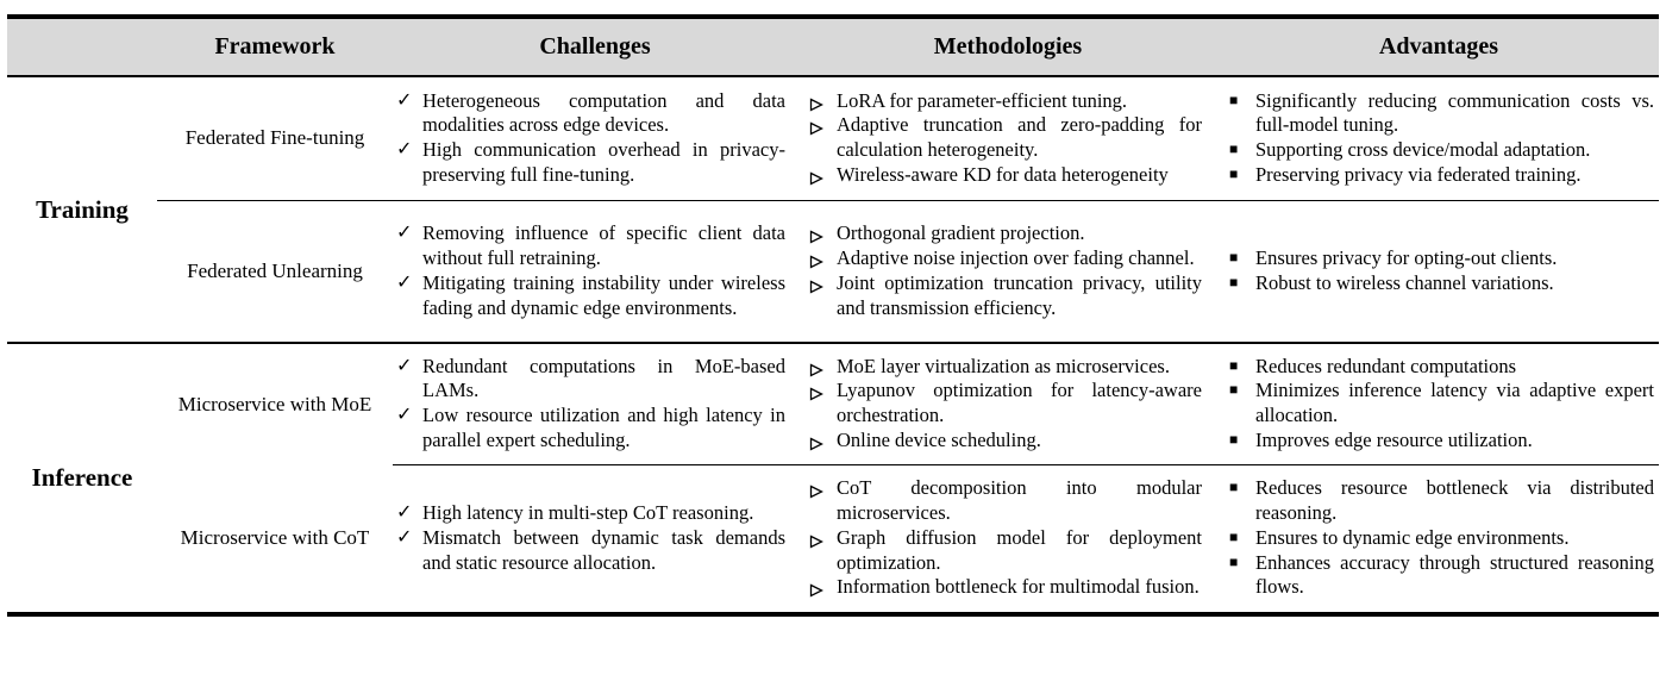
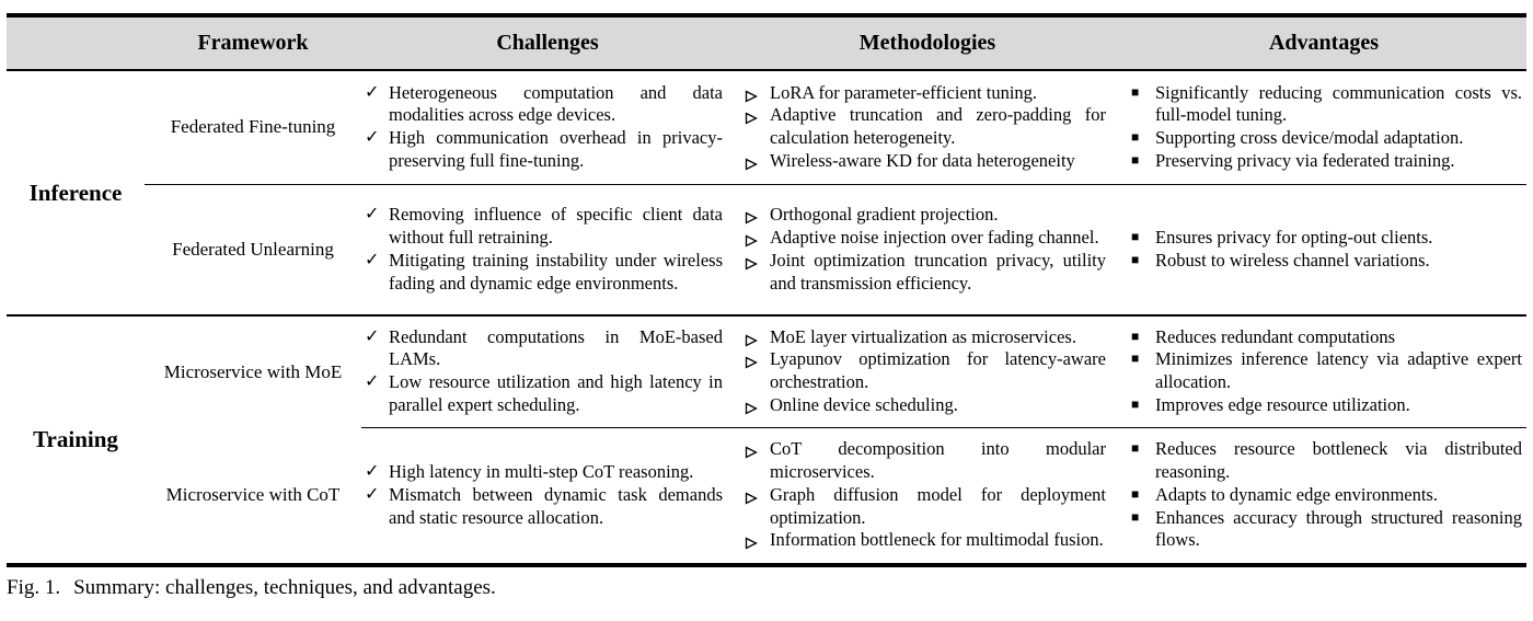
  	Framework	Challenges	Methodologies	Advantages
- Training	Federated Fine-tuning	✓ Heterogeneous computation and data modalities across edge devices. ✓ High communication overhead in privacy-preserving full fine-tuning.	LoRA for parameter-efficient tuning. Adaptive truncation and zero-padding for calculation heterogeneity. Wireless-aware KD for data heterogeneity	■ Significantly reducing communication costs vs. full-model tuning. ■ Supporting cross device/modal adaptation. ■ Preserving privacy via federated training.
+ Inference	Federated Fine-tuning	✓ Heterogeneous computation and data modalities across edge devices. ✓ High communication overhead in privacy-preserving full fine-tuning.	LoRA for parameter-efficient tuning. Adaptive truncation and zero-padding for calculation heterogeneity. Wireless-aware KD for data heterogeneity	■ Significantly reducing communication costs vs. full-model tuning. ■ Supporting cross device/modal adaptation. ■ Preserving privacy via federated training.
  Federated Unlearning	✓ Removing influence of specific client data without full retraining. ✓ Mitigating training instability under wireless fading and dynamic edge environments.	Orthogonal gradient projection. Adaptive noise injection over fading channel. Joint optimization truncation privacy, utility and transmission efficiency.	■ Ensures privacy for opting-out clients. ■ Robust to wireless channel variations.
- Inference	Microservice with MoE	✓ Redundant computations in MoE-based LAMs. ✓ Low resource utilization and high latency in parallel expert scheduling.	MoE layer virtualization as microservices. Lyapunov optimization for latency-aware orchestration. Online device scheduling.	■ Reduces redundant computations ■ Minimizes inference latency via adaptive expert allocation. ■ Improves edge resource utilization.
+ Training	Microservice with MoE	✓ Redundant computations in MoE-based LAMs. ✓ Low resource utilization and high latency in parallel expert scheduling.	MoE layer virtualization as microservices. Lyapunov optimization for latency-aware orchestration. Online device scheduling.	■ Reduces redundant computations ■ Minimizes inference latency via adaptive expert allocation. ■ Improves edge resource utilization.
- Microservice with CoT	✓ High latency in multi-step CoT reasoning. ✓ Mismatch between dynamic task demands and static resource allocation.	CoT decomposition into modular microservices. Graph diffusion model for deployment optimization. Information bottleneck for multimodal fusion.	■ Reduces resource bottleneck via distributed reasoning. ■ Ensures to dynamic edge environments. ■ Enhances accuracy through structured reasoning flows.
+ Microservice with CoT	✓ High latency in multi-step CoT reasoning. ✓ Mismatch between dynamic task demands and static resource allocation.	CoT decomposition into modular microservices. Graph diffusion model for deployment optimization. Information bottleneck for multimodal fusion.	■ Reduces resource bottleneck via distributed reasoning. ■ Adapts to dynamic edge environments. ■ Enhances accuracy through structured reasoning flows.
+ Fig. 1. Summary: challenges, techniques, and advantages.
